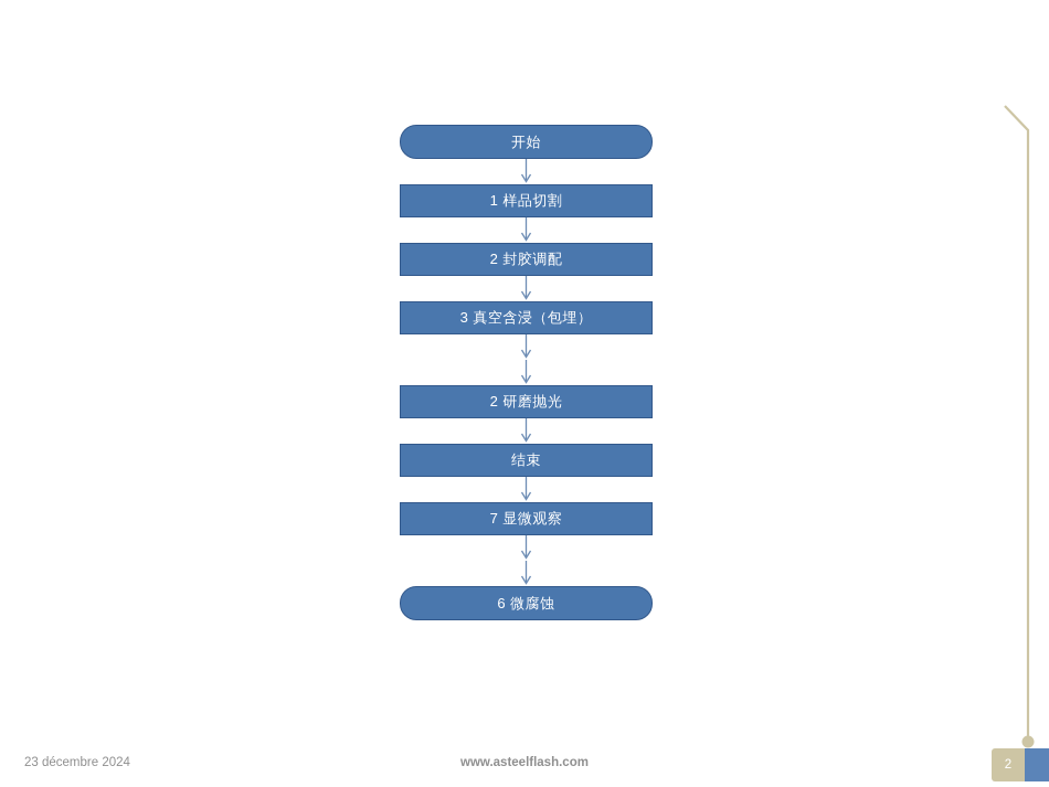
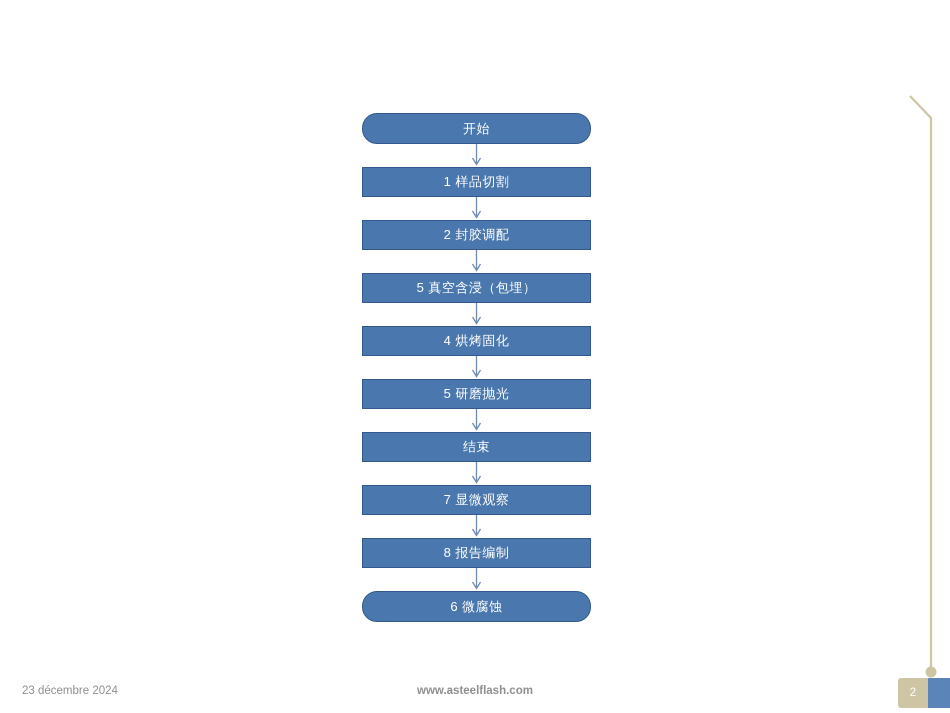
  开始
  1 样品切割
  2 封胶调配
- 3 真空含浸（包埋）
+ 5 真空含浸（包埋）
+ 4 烘烤固化
- 2 研磨抛光
+ 5 研磨抛光
  结束
  7 显微观察
+ 8 报告编制
  6 微腐蚀
  23 décembre 2024
  www.asteelflash.com
  2
